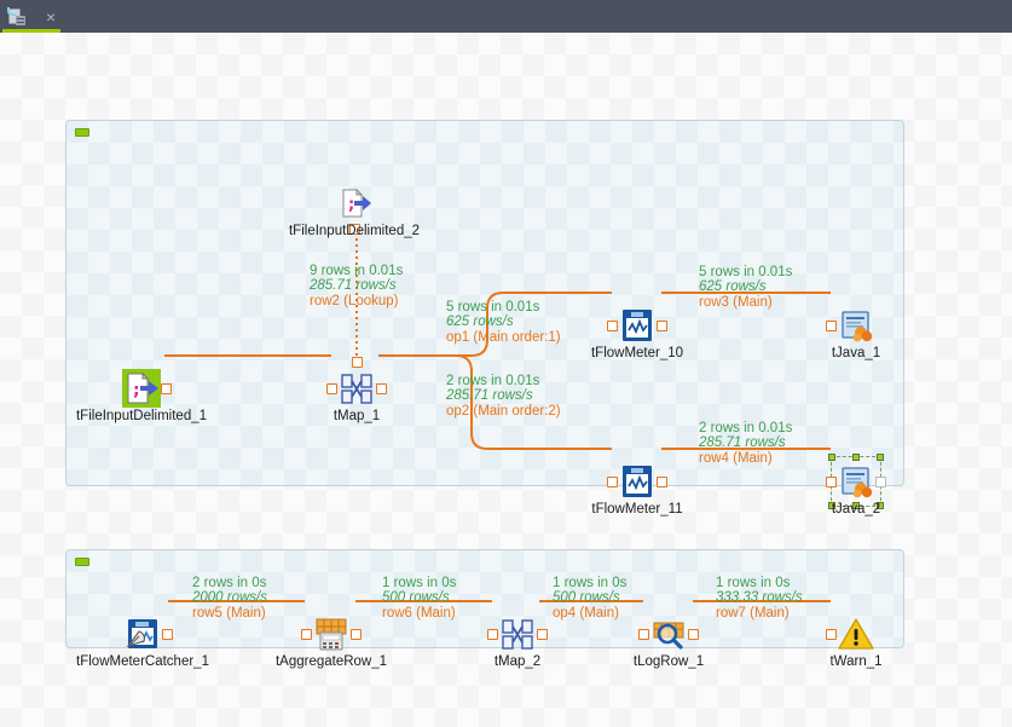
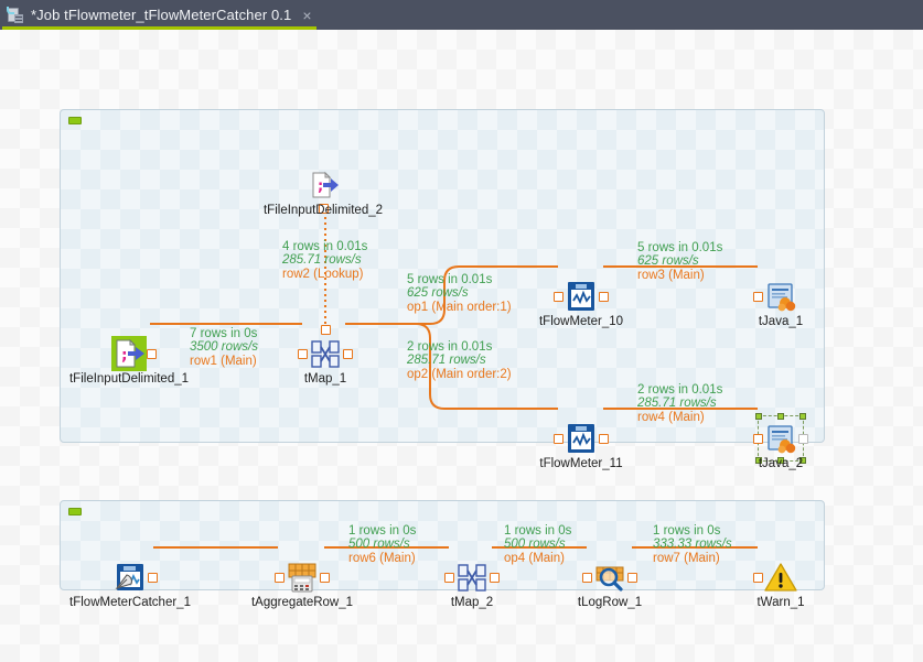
+ *Job tFlowmeter_tFlowMeterCatcher 0.1
  ×
- 9 rows in 0.01s
+ 4 rows in 0.01s
  285.71 rows/s
  row2 (Lookup)
+ 7 rows in 0s
+ 3500 rows/s
+ row1 (Main)
  5 rows in 0.01s
  625 rows/s
  op1 (Main order:1)
  2 rows in 0.01s
  285.71 rows/s
  op2 (Main order:2)
  5 rows in 0.01s
  625 rows/s
  row3 (Main)
  2 rows in 0.01s
  285.71 rows/s
  row4 (Main)
- 2 rows in 0s
- 2000 rows/s
- row5 (Main)
  1 rows in 0s
  500 rows/s
  row6 (Main)
  1 rows in 0s
  500 rows/s
  op4 (Main)
  1 rows in 0s
  333.33 rows/s
  row7 (Main)
  ;
  tFileInputDelimited_2
  ;
  tFileInputDelimited_1
  tMap_1
  tFlowMeter_10
  tFlowMeter_11
  tJava_1
  tJava_2
  tFlowMeterCatcher_1
  tAggregateRow_1
  tMap_2
  tLogRow_1
  tWarn_1
